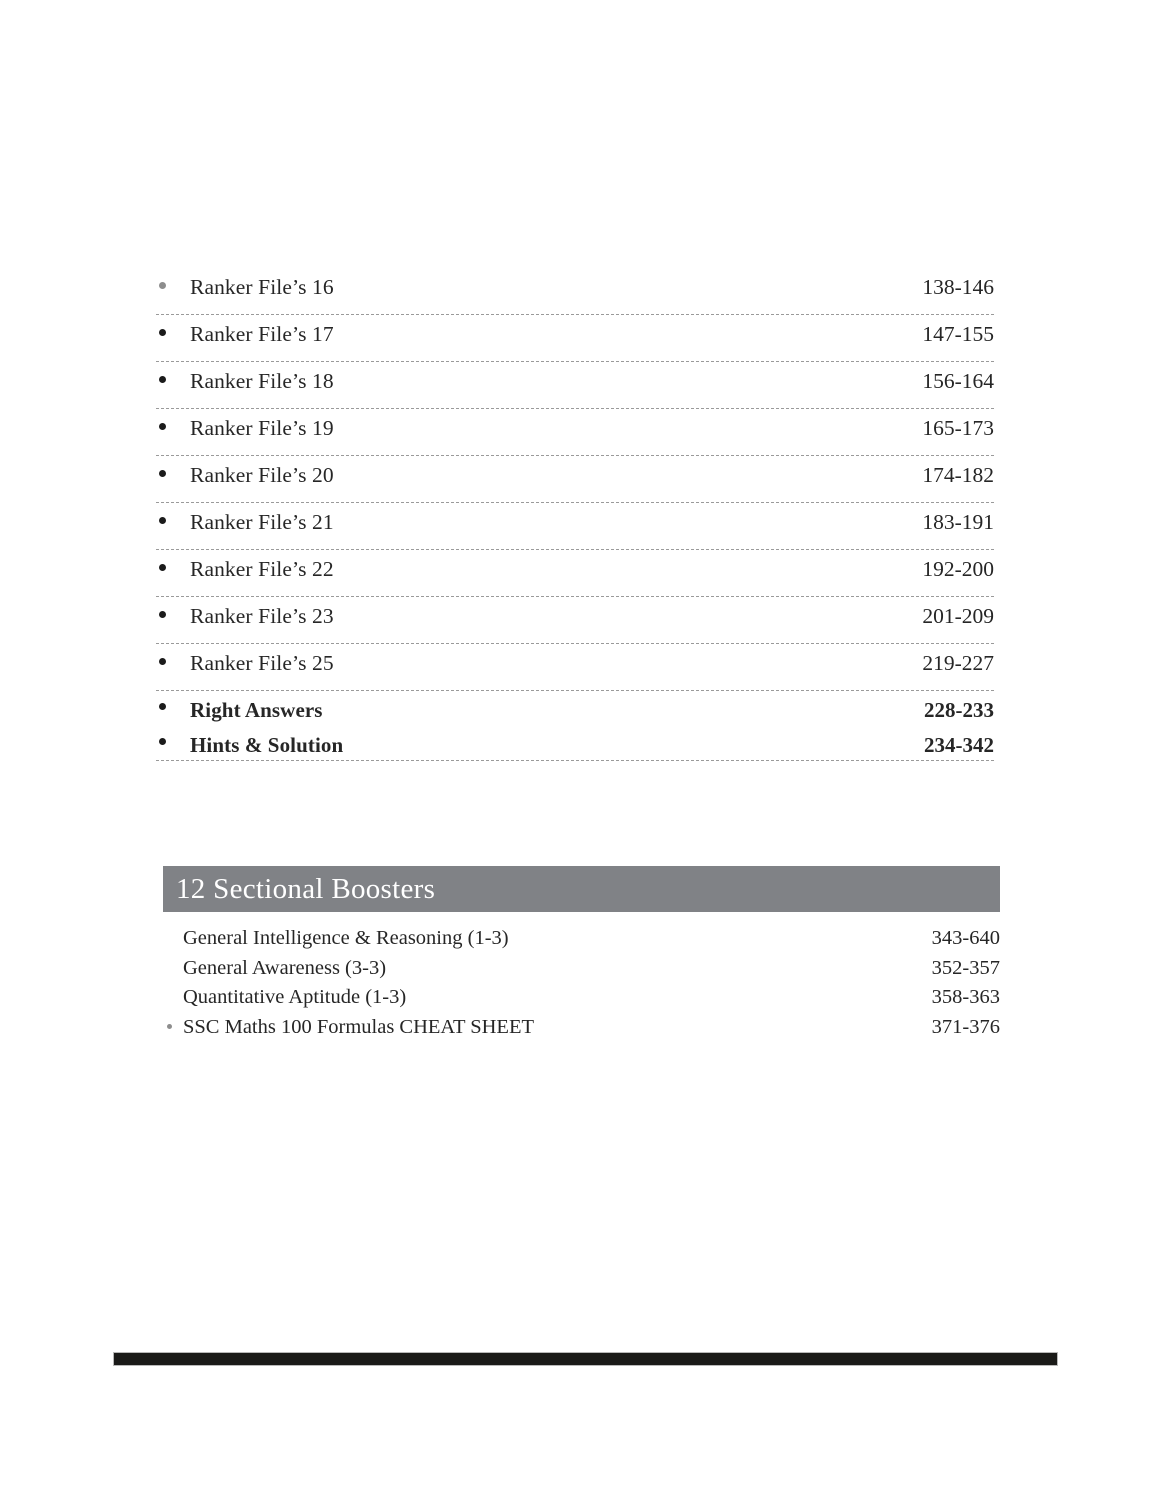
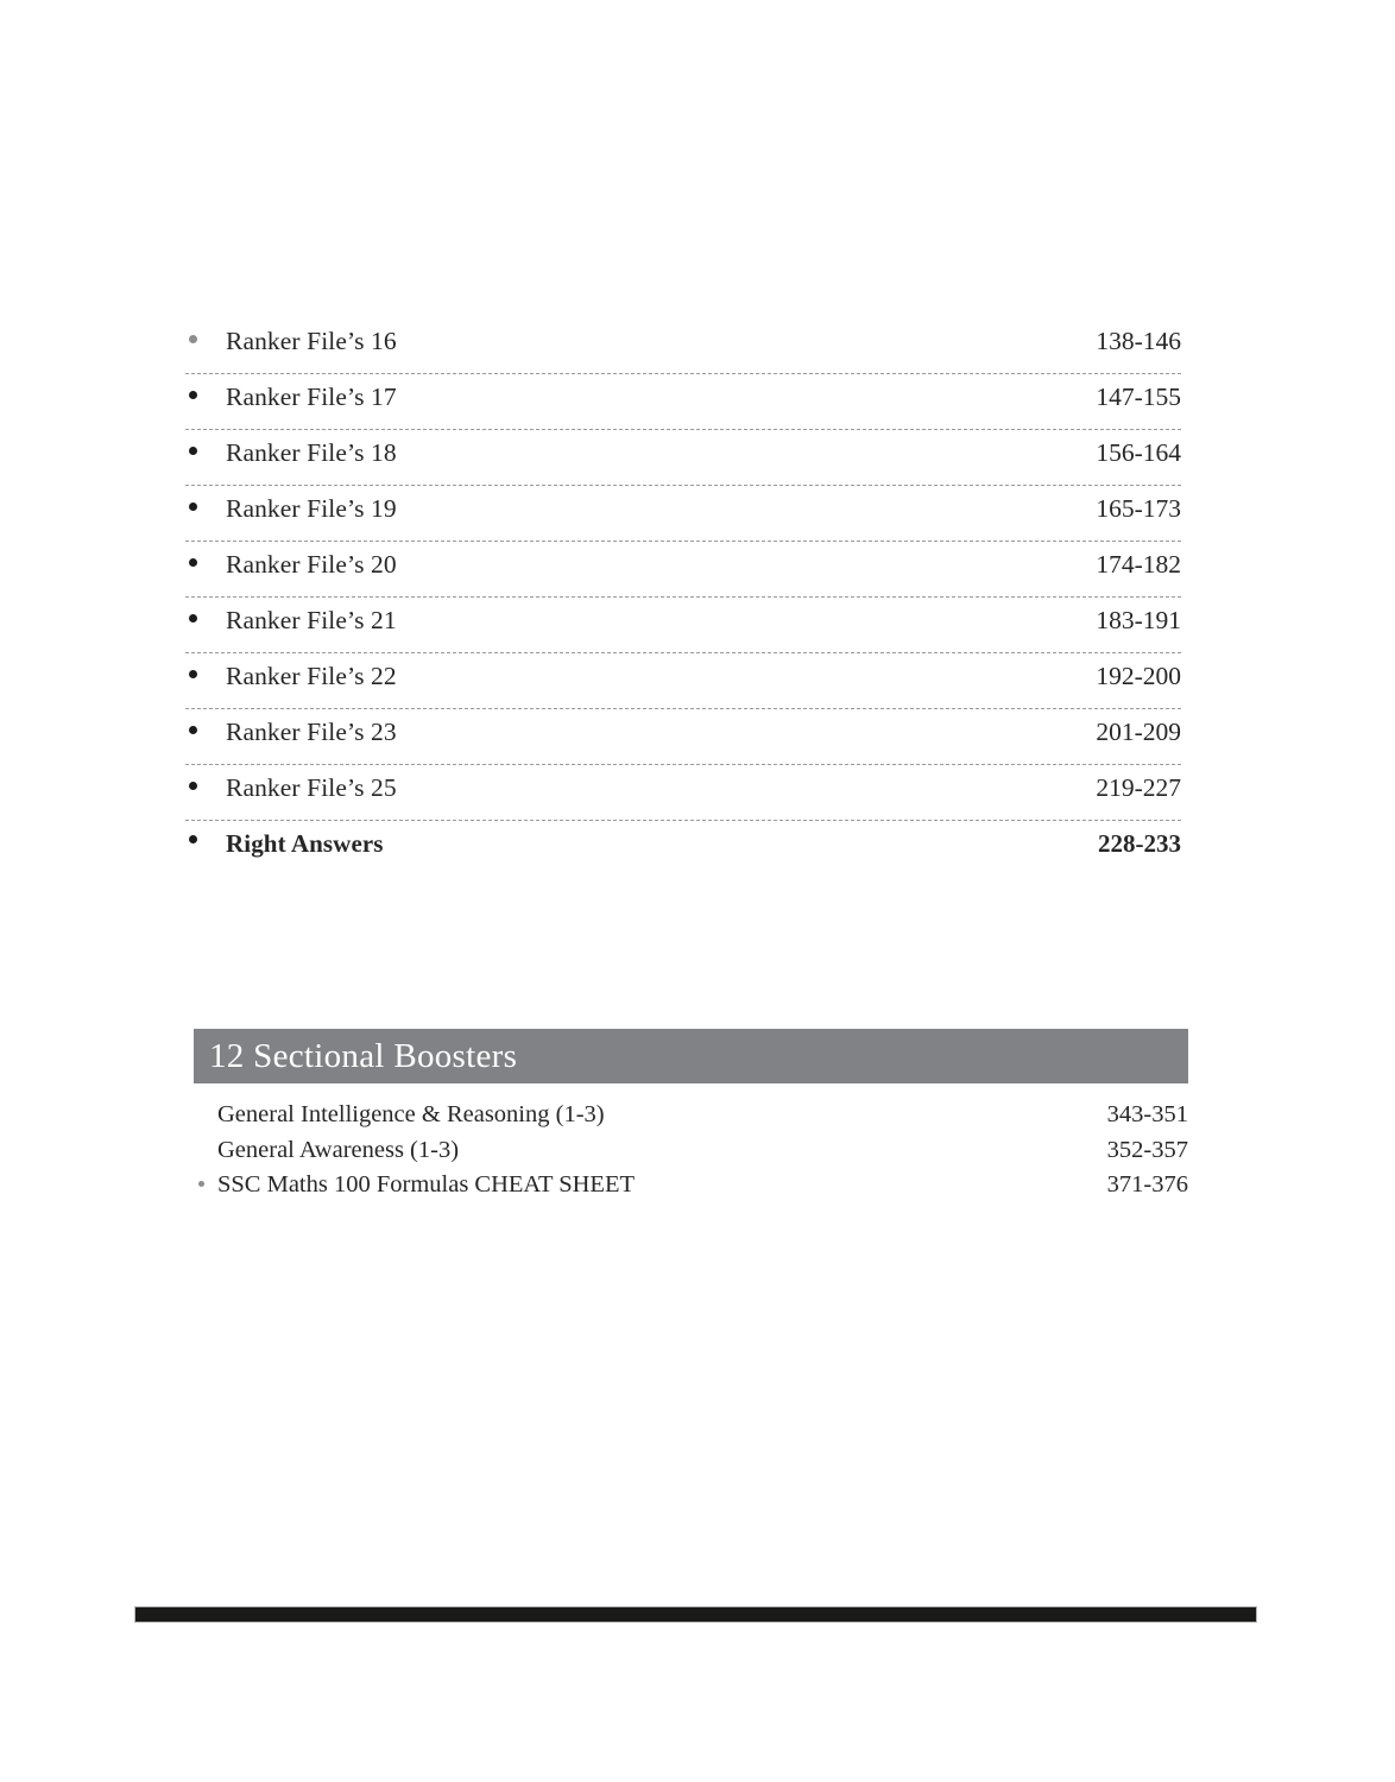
  Ranker File’s 16
  138-146
  Ranker File’s 17
  147-155
  Ranker File’s 18
  156-164
  Ranker File’s 19
  165-173
  Ranker File’s 20
  174-182
  Ranker File’s 21
  183-191
  Ranker File’s 22
  192-200
  Ranker File’s 23
  201-209
  Ranker File’s 25
  219-227
  Right Answers
  228-233
- Hints & Solution
- 234-342
  12 Sectional Boosters
  General Intelligence & Reasoning (1-3)
- 343-640
+ 343-351
- General Awareness (3-3)
+ General Awareness (1-3)
  352-357
- Quantitative Aptitude (1-3)
- 358-363
  SSC Maths 100 Formulas CHEAT SHEET
  371-376
